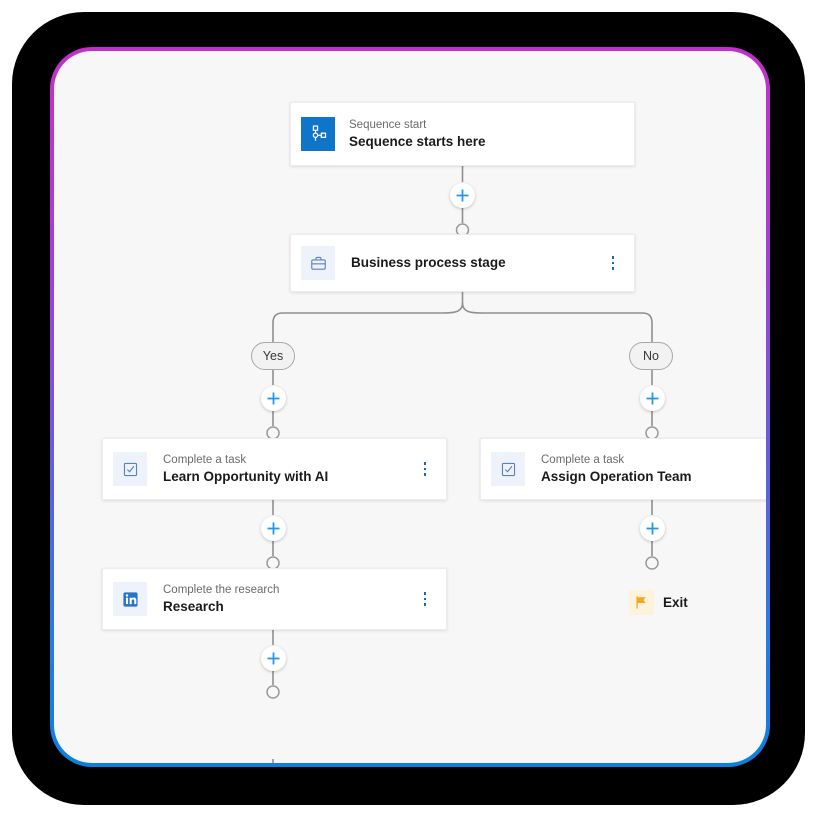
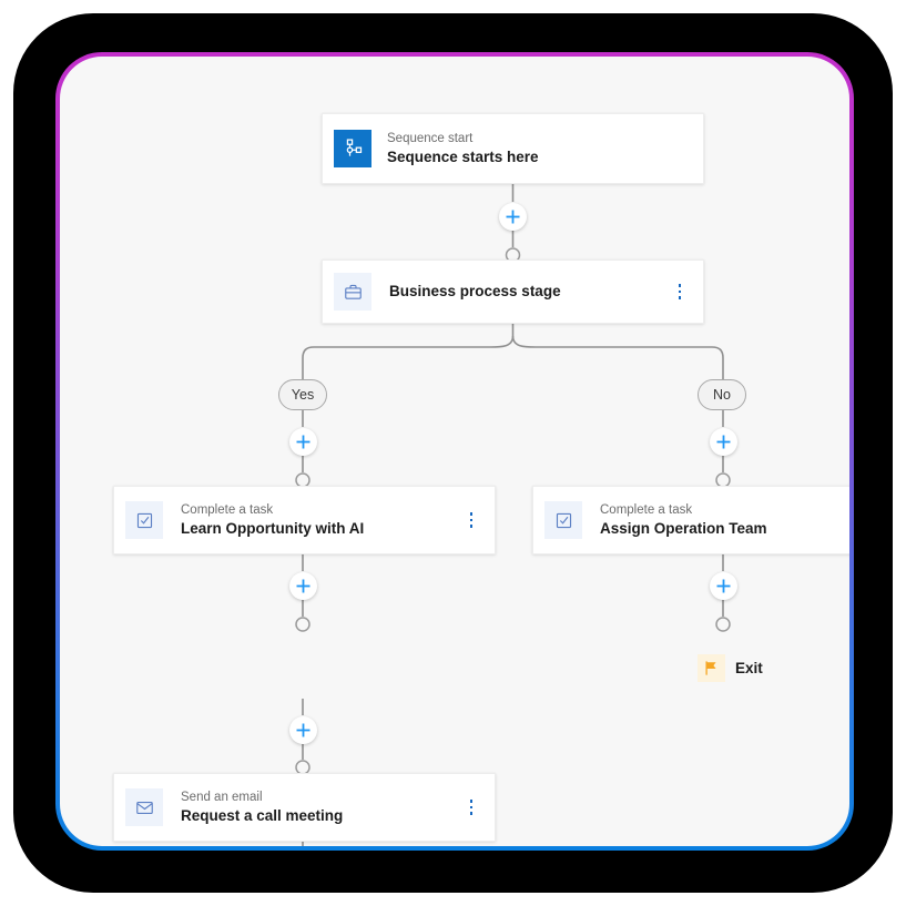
  Sequence start
  Sequence starts here
  Business process stage
  Yes
  No
  Complete a task
  Learn Opportunity with AI
  Complete a task
  Assign Operation Team
- Complete the research
- Research
  Exit
+ Send an email
+ Request a call meeting
